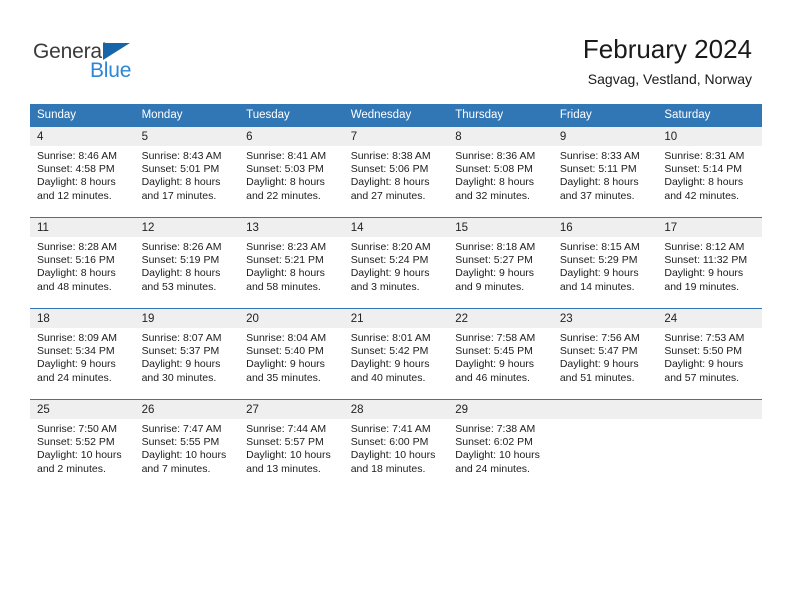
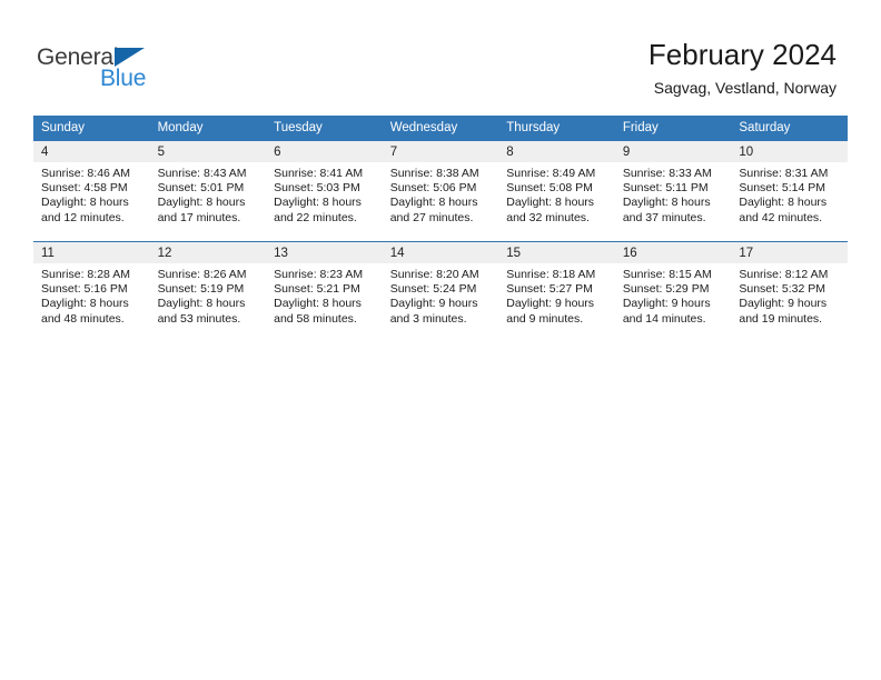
  General
  Blue
  February 2024
  Sagvag, Vestland, Norway
  Sunday	Monday	Tuesday	Wednesday	Thursday	Friday	Saturday
- 4Sunrise: 8:46 AMSunset: 4:58 PMDaylight: 8 hoursand 12 minutes.	5Sunrise: 8:43 AMSunset: 5:01 PMDaylight: 8 hoursand 17 minutes.	6Sunrise: 8:41 AMSunset: 5:03 PMDaylight: 8 hoursand 22 minutes.	7Sunrise: 8:38 AMSunset: 5:06 PMDaylight: 8 hoursand 27 minutes.	8Sunrise: 8:36 AMSunset: 5:08 PMDaylight: 8 hoursand 32 minutes.	9Sunrise: 8:33 AMSunset: 5:11 PMDaylight: 8 hoursand 37 minutes.	10Sunrise: 8:31 AMSunset: 5:14 PMDaylight: 8 hoursand 42 minutes.
+ 4Sunrise: 8:46 AMSunset: 4:58 PMDaylight: 8 hoursand 12 minutes.	5Sunrise: 8:43 AMSunset: 5:01 PMDaylight: 8 hoursand 17 minutes.	6Sunrise: 8:41 AMSunset: 5:03 PMDaylight: 8 hoursand 22 minutes.	7Sunrise: 8:38 AMSunset: 5:06 PMDaylight: 8 hoursand 27 minutes.	8Sunrise: 8:49 AMSunset: 5:08 PMDaylight: 8 hoursand 32 minutes.	9Sunrise: 8:33 AMSunset: 5:11 PMDaylight: 8 hoursand 37 minutes.	10Sunrise: 8:31 AMSunset: 5:14 PMDaylight: 8 hoursand 42 minutes.
- 11Sunrise: 8:28 AMSunset: 5:16 PMDaylight: 8 hoursand 48 minutes.	12Sunrise: 8:26 AMSunset: 5:19 PMDaylight: 8 hoursand 53 minutes.	13Sunrise: 8:23 AMSunset: 5:21 PMDaylight: 8 hoursand 58 minutes.	14Sunrise: 8:20 AMSunset: 5:24 PMDaylight: 9 hoursand 3 minutes.	15Sunrise: 8:18 AMSunset: 5:27 PMDaylight: 9 hoursand 9 minutes.	16Sunrise: 8:15 AMSunset: 5:29 PMDaylight: 9 hoursand 14 minutes.	17Sunrise: 8:12 AMSunset: 11:32 PMDaylight: 9 hoursand 19 minutes.
+ 11Sunrise: 8:28 AMSunset: 5:16 PMDaylight: 8 hoursand 48 minutes.	12Sunrise: 8:26 AMSunset: 5:19 PMDaylight: 8 hoursand 53 minutes.	13Sunrise: 8:23 AMSunset: 5:21 PMDaylight: 8 hoursand 58 minutes.	14Sunrise: 8:20 AMSunset: 5:24 PMDaylight: 9 hoursand 3 minutes.	15Sunrise: 8:18 AMSunset: 5:27 PMDaylight: 9 hoursand 9 minutes.	16Sunrise: 8:15 AMSunset: 5:29 PMDaylight: 9 hoursand 14 minutes.	17Sunrise: 8:12 AMSunset: 5:32 PMDaylight: 9 hoursand 19 minutes.
- 18Sunrise: 8:09 AMSunset: 5:34 PMDaylight: 9 hoursand 24 minutes.	19Sunrise: 8:07 AMSunset: 5:37 PMDaylight: 9 hoursand 30 minutes.	20Sunrise: 8:04 AMSunset: 5:40 PMDaylight: 9 hoursand 35 minutes.	21Sunrise: 8:01 AMSunset: 5:42 PMDaylight: 9 hoursand 40 minutes.	22Sunrise: 7:58 AMSunset: 5:45 PMDaylight: 9 hoursand 46 minutes.	23Sunrise: 7:56 AMSunset: 5:47 PMDaylight: 9 hoursand 51 minutes.	24Sunrise: 7:53 AMSunset: 5:50 PMDaylight: 9 hoursand 57 minutes.
- 25Sunrise: 7:50 AMSunset: 5:52 PMDaylight: 10 hoursand 2 minutes.	26Sunrise: 7:47 AMSunset: 5:55 PMDaylight: 10 hoursand 7 minutes.	27Sunrise: 7:44 AMSunset: 5:57 PMDaylight: 10 hoursand 13 minutes.	28Sunrise: 7:41 AMSunset: 6:00 PMDaylight: 10 hoursand 18 minutes.	29Sunrise: 7:38 AMSunset: 6:02 PMDaylight: 10 hoursand 24 minutes.
